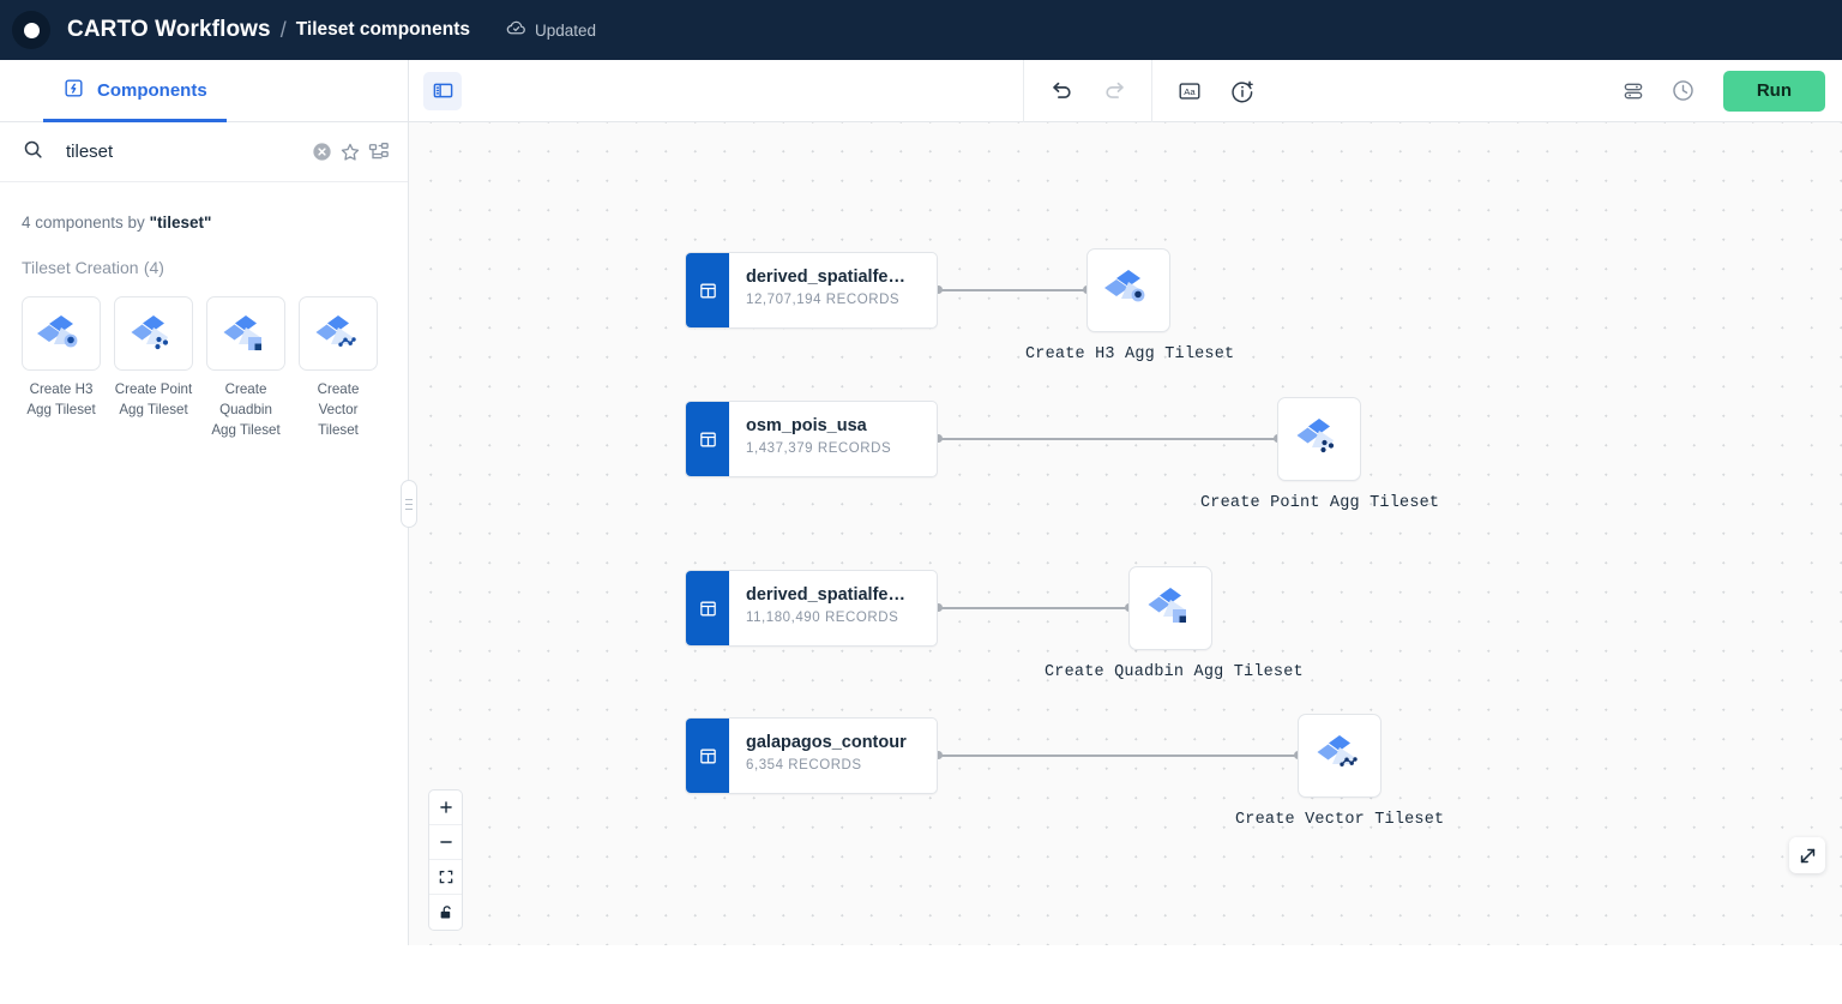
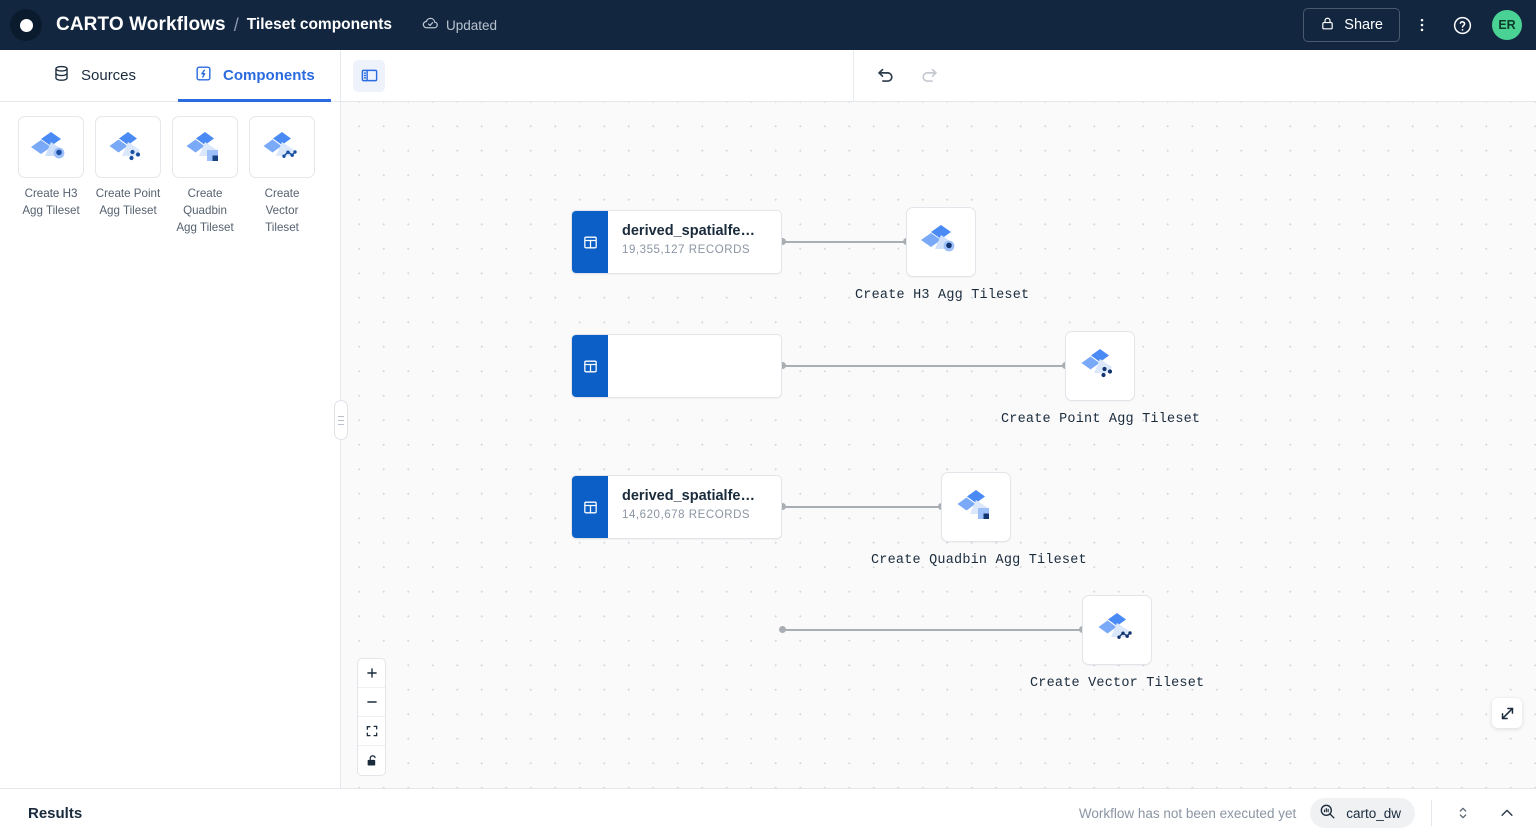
  CARTO Workflows
  /
  Tileset components
  Updated
+ Share
+ ER
+ Sources
  Components
- Aa
- Run
- tileset
- 4 components by "tileset"
- Tileset Creation (4)
  Create H3 Agg Tileset
  Create Point Agg Tileset
  Create Quadbin Agg Tileset
  Create Vector Tileset
  derived_spatialfe…
- 12,707,194 RECORDS
+ 19,355,127 RECORDS
  Create H3 Agg Tileset
- osm_pois_usa
- 1,437,379 RECORDS
  Create Point Agg Tileset
  derived_spatialfe…
- 11,180,490 RECORDS
+ 14,620,678 RECORDS
  Create Quadbin Agg Tileset
- galapagos_contour
- 6,354 RECORDS
  Create Vector Tileset
+ Results
+ Workflow has not been executed yet
+ carto_dw
